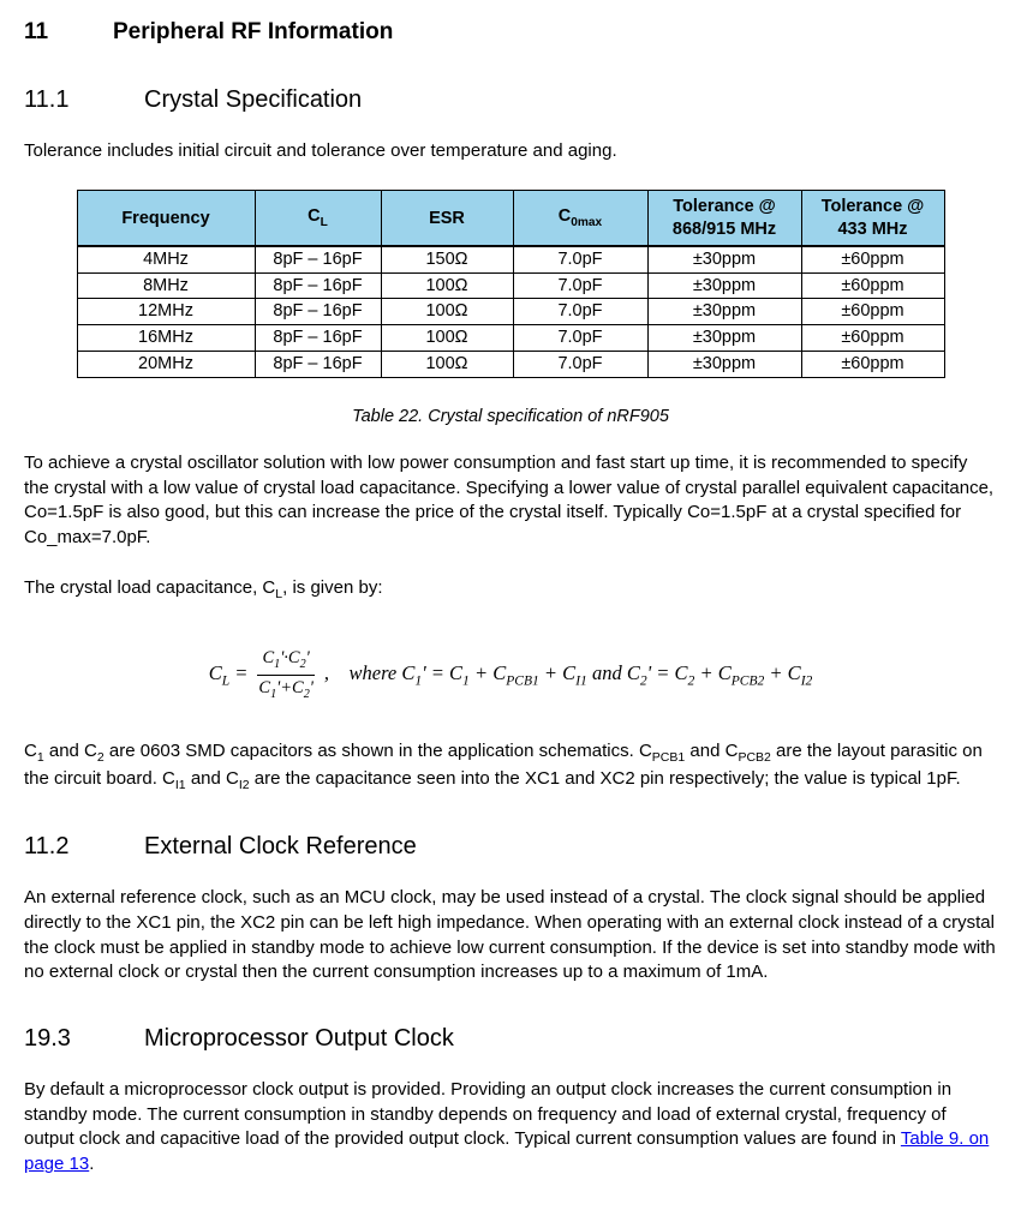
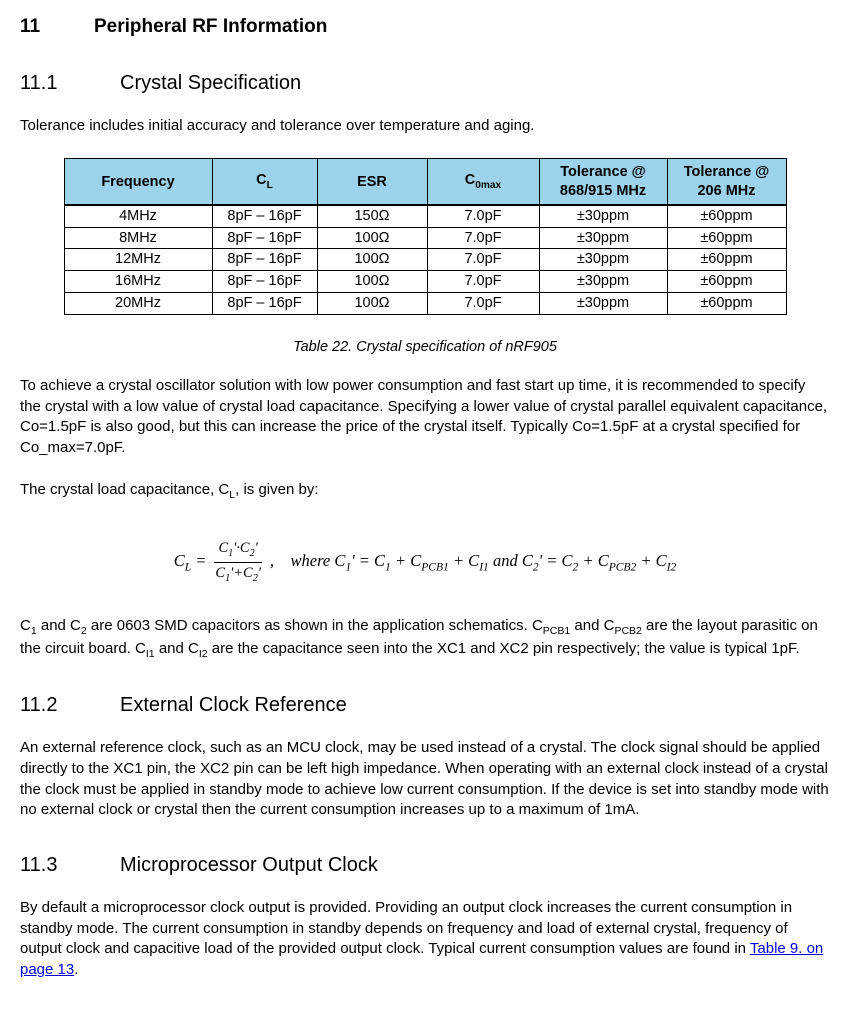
  11 Peripheral RF Information
  11.1 Crystal Specification
- Tolerance includes initial circuit and tolerance over temperature and aging.
+ Tolerance includes initial accuracy and tolerance over temperature and aging.
- Frequency	CL	ESR	C0max	Tolerance @ 868/915 MHz	Tolerance @ 433 MHz
+ Frequency	CL	ESR	C0max	Tolerance @ 868/915 MHz	Tolerance @ 206 MHz
  4MHz	8pF – 16pF	150Ω	7.0pF	±30ppm	±60ppm
  8MHz	8pF – 16pF	100Ω	7.0pF	±30ppm	±60ppm
  12MHz	8pF – 16pF	100Ω	7.0pF	±30ppm	±60ppm
  16MHz	8pF – 16pF	100Ω	7.0pF	±30ppm	±60ppm
  20MHz	8pF – 16pF	100Ω	7.0pF	±30ppm	±60ppm
  Table 22. Crystal specification of nRF905
  To achieve a crystal oscillator solution with low power consumption and fast start up time, it is recommended to specify the crystal with a low value of crystal load capacitance. Specifying a lower value of crystal parallel equivalent capacitance, Co=1.5pF is also good, but this can increase the price of the crystal itself. Typically Co=1.5pF at a crystal specified for Co_max=7.0pF.
  The crystal load capacitance, CL, is given by:
  CL =
  C1'·C2'
  C1'+C2'
  , where C1' = C1 + CPCB1 + CI1 and C2' = C2 + CPCB2 + CI2
  C1 and C2 are 0603 SMD capacitors as shown in the application schematics. CPCB1 and CPCB2 are the layout parasitic on the circuit board. CI1 and CI2 are the capacitance seen into the XC1 and XC2 pin respectively; the value is typical 1pF.
  11.2 External Clock Reference
  An external reference clock, such as an MCU clock, may be used instead of a crystal. The clock signal should be applied directly to the XC1 pin, the XC2 pin can be left high impedance. When operating with an external clock instead of a crystal the clock must be applied in standby mode to achieve low current consumption. If the device is set into standby mode with no external clock or crystal then the current consumption increases up to a maximum of 1mA.
- 19.3 Microprocessor Output Clock
+ 11.3 Microprocessor Output Clock
  By default a microprocessor clock output is provided. Providing an output clock increases the current consumption in standby mode. The current consumption in standby depends on frequency and load of external crystal, frequency of output clock and capacitive load of the provided output clock. Typical current consumption values are found in Table 9. on page 13.
